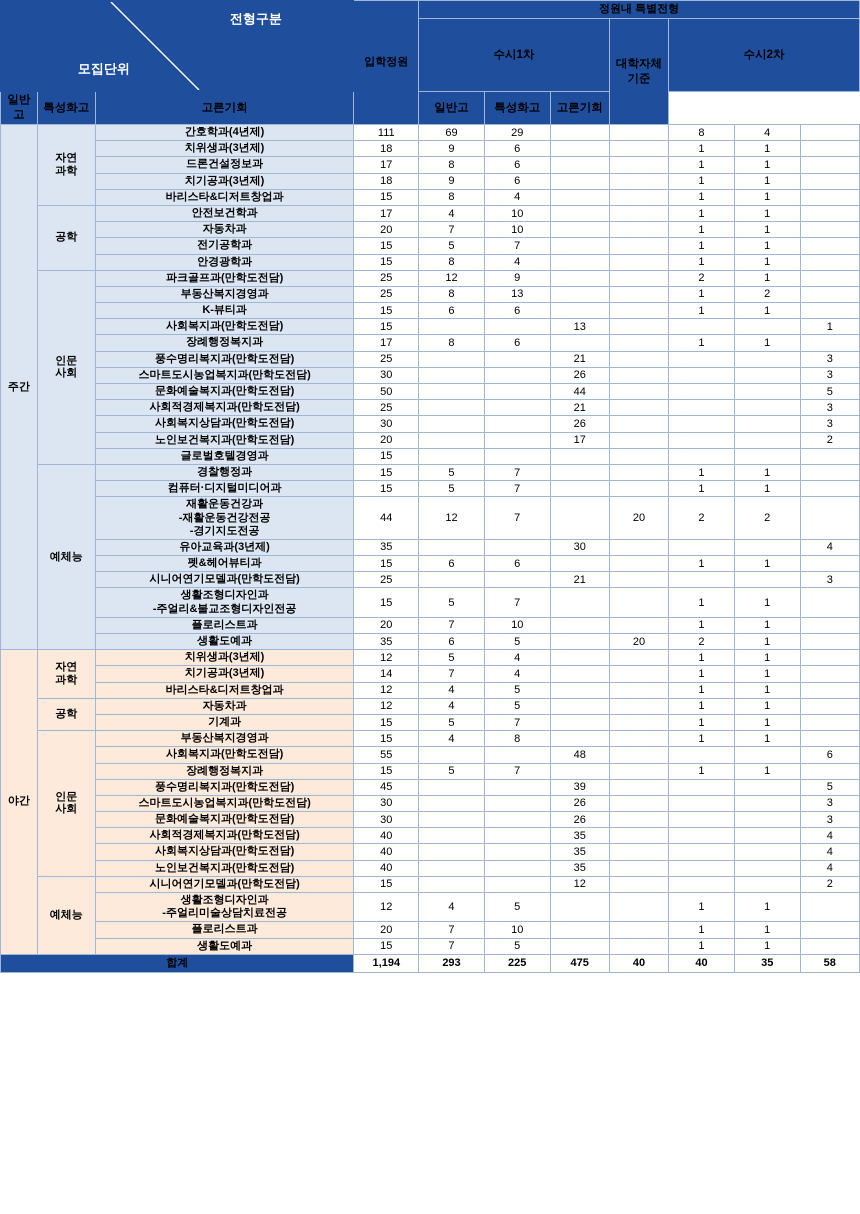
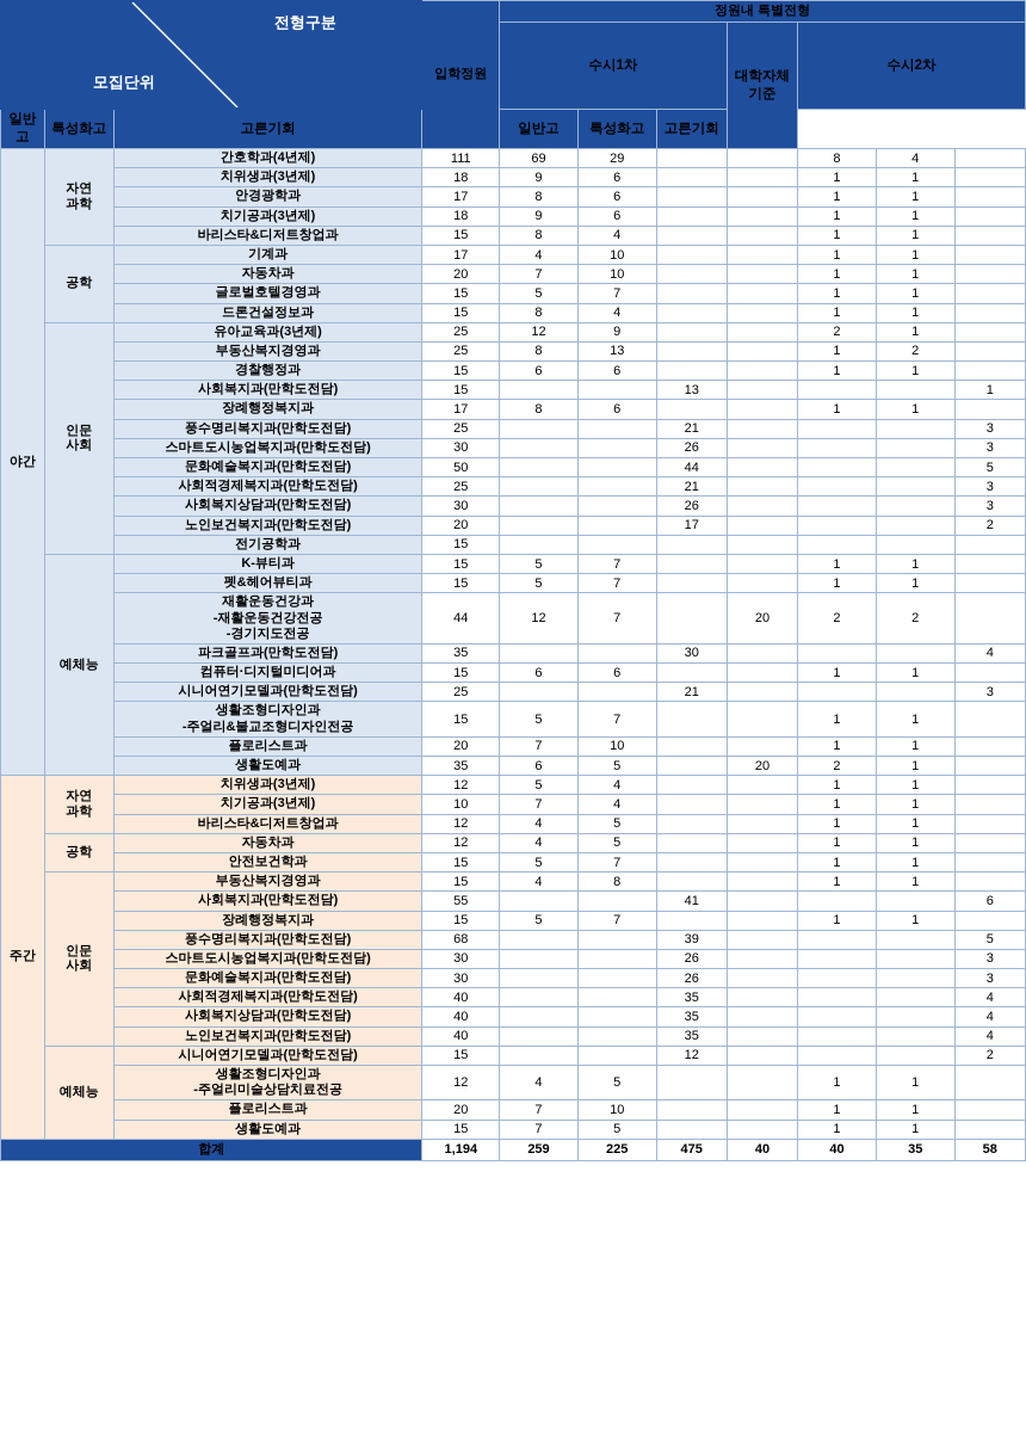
  전형구분 모집단위	입학정원	정원내 특별전형
  수시1차	대학자체 기준	수시2차
  일반고	특성화고	고른기회	일반고	특성화고	고른기회
- 주간	자연과학	간호학과(4년제)	111	69	29			8	4
+ 야간	자연과학	간호학과(4년제)	111	69	29			8	4
  치위생과(3년제)	18	9	6			1	1
- 드론건설정보과	17	8	6			1	1
+ 안경광학과	17	8	6			1	1
  치기공과(3년제)	18	9	6			1	1
  바리스타&디저트창업과	15	8	4			1	1
- 공학	안전보건학과	17	4	10			1	1
+ 공학	기계과	17	4	10			1	1
  자동차과	20	7	10			1	1
- 전기공학과	15	5	7			1	1
+ 글로벌호텔경영과	15	5	7			1	1
- 안경광학과	15	8	4			1	1
+ 드론건설정보과	15	8	4			1	1
- 인문사회	파크골프과(만학도전담)	25	12	9			2	1
+ 인문사회	유아교육과(3년제)	25	12	9			2	1
  부동산복지경영과	25	8	13			1	2
- K-뷰티과	15	6	6			1	1
+ 경찰행정과	15	6	6			1	1
  사회복지과(만학도전담)	15			13				1
  장례행정복지과	17	8	6			1	1
  풍수명리복지과(만학도전담)	25			21				3
  스마트도시농업복지과(만학도전담)	30			26				3
  문화예술복지과(만학도전담)	50			44				5
  사회적경제복지과(만학도전담)	25			21				3
  사회복지상담과(만학도전담)	30			26				3
  노인보건복지과(만학도전담)	20			17				2
- 글로벌호텔경영과	15
+ 전기공학과	15
- 예체능	경찰행정과	15	5	7			1	1
+ 예체능	K-뷰티과	15	5	7			1	1
- 컴퓨터·디지털미디어과	15	5	7			1	1
+ 펫&헤어뷰티과	15	5	7			1	1
  재활운동건강과-재활운동건강전공-경기지도전공	44	12	7		20	2	2
- 유아교육과(3년제)	35			30				4
+ 파크골프과(만학도전담)	35			30				4
- 펫&헤어뷰티과	15	6	6			1	1
+ 컴퓨터·디지털미디어과	15	6	6			1	1
  시니어연기모델과(만학도전담)	25			21				3
  생활조형디자인과-주얼리&불교조형디자인전공	15	5	7			1	1
  플로리스트과	20	7	10			1	1
  생활도예과	35	6	5		20	2	1
- 야간	자연과학	치위생과(3년제)	12	5	4			1	1
+ 주간	자연과학	치위생과(3년제)	12	5	4			1	1
- 치기공과(3년제)	14	7	4			1	1
+ 치기공과(3년제)	10	7	4			1	1
  바리스타&디저트창업과	12	4	5			1	1
  공학	자동차과	12	4	5			1	1
- 기계과	15	5	7			1	1
+ 안전보건학과	15	5	7			1	1
  인문사회	부동산복지경영과	15	4	8			1	1
- 사회복지과(만학도전담)	55			48				6
+ 사회복지과(만학도전담)	55			41				6
  장례행정복지과	15	5	7			1	1
- 풍수명리복지과(만학도전담)	45			39				5
+ 풍수명리복지과(만학도전담)	68			39				5
  스마트도시농업복지과(만학도전담)	30			26				3
  문화예술복지과(만학도전담)	30			26				3
  사회적경제복지과(만학도전담)	40			35				4
  사회복지상담과(만학도전담)	40			35				4
  노인보건복지과(만학도전담)	40			35				4
  예체능	시니어연기모델과(만학도전담)	15			12				2
  생활조형디자인과-주얼리미술상담치료전공	12	4	5			1	1
  플로리스트과	20	7	10			1	1
  생활도예과	15	7	5			1	1
- 합계	1,194	293	225	475	40	40	35	58
+ 합계	1,194	259	225	475	40	40	35	58
